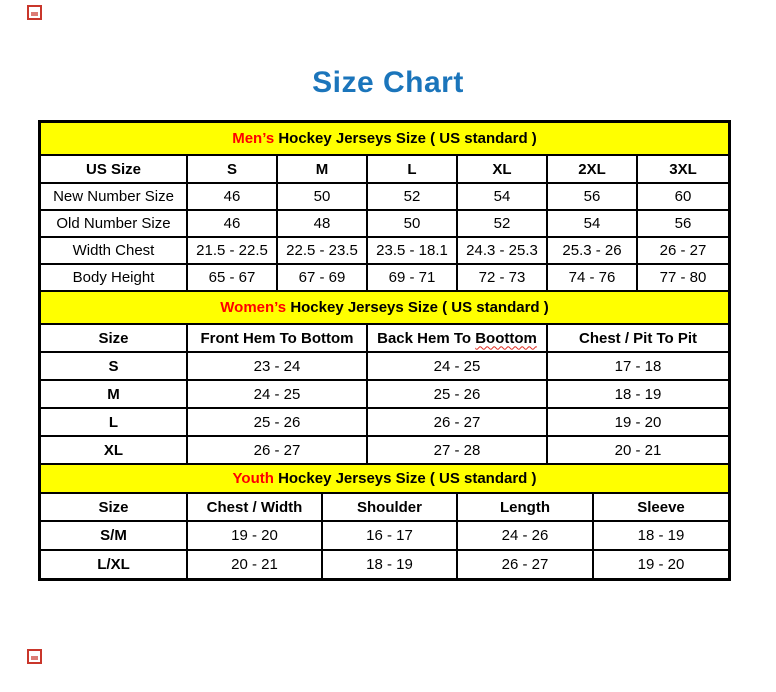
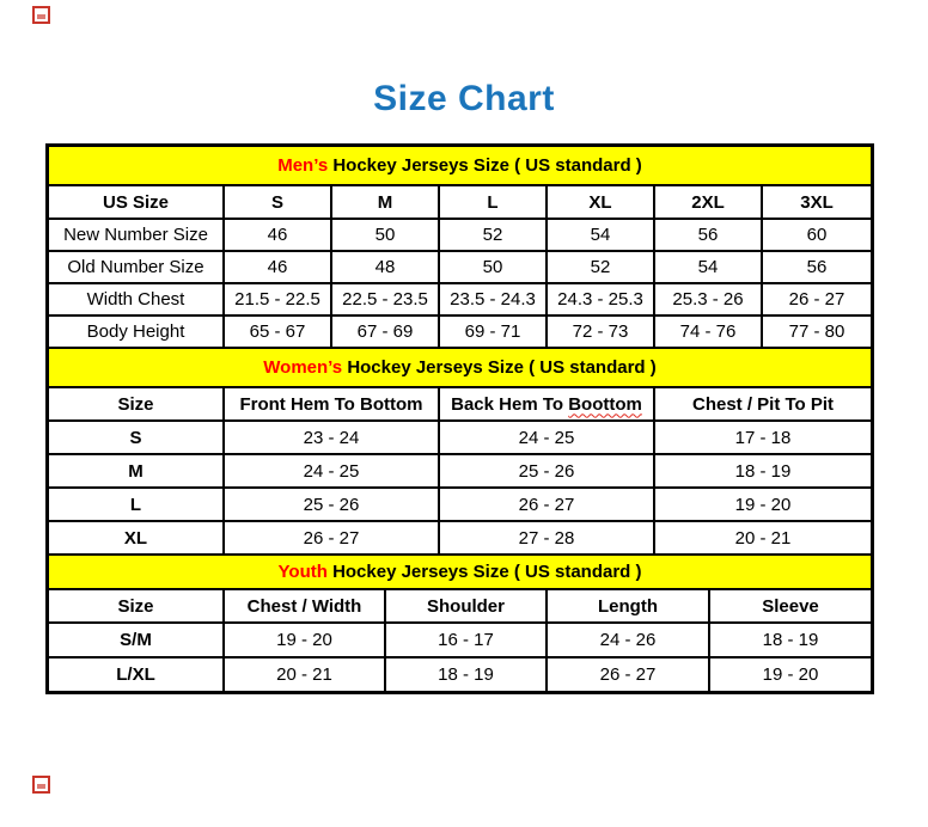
  Size Chart
  Men’s Hockey Jerseys Size ( US standard )
  US Size	S	M	L	XL	2XL	3XL
  New Number Size	46	50	52	54	56	60
  Old Number Size	46	48	50	52	54	56
- Width Chest	21.5 - 22.5	22.5 - 23.5	23.5 - 18.1	24.3 - 25.3	25.3 - 26	26 - 27
+ Width Chest	21.5 - 22.5	22.5 - 23.5	23.5 - 24.3	24.3 - 25.3	25.3 - 26	26 - 27
  Body Height	65 - 67	67 - 69	69 - 71	72 - 73	74 - 76	77 - 80
  Women’s Hockey Jerseys Size ( US standard )
  Size	Front Hem To Bottom	Back Hem To Boottom	Chest / Pit To Pit
  S	23 - 24	24 - 25	17 - 18
  M	24 - 25	25 - 26	18 - 19
  L	25 - 26	26 - 27	19 - 20
  XL	26 - 27	27 - 28	20 - 21
  Youth Hockey Jerseys Size ( US standard )
  Size	Chest / Width	Shoulder	Length	Sleeve
  S/M	19 - 20	16 - 17	24 - 26	18 - 19
  L/XL	20 - 21	18 - 19	26 - 27	19 - 20
